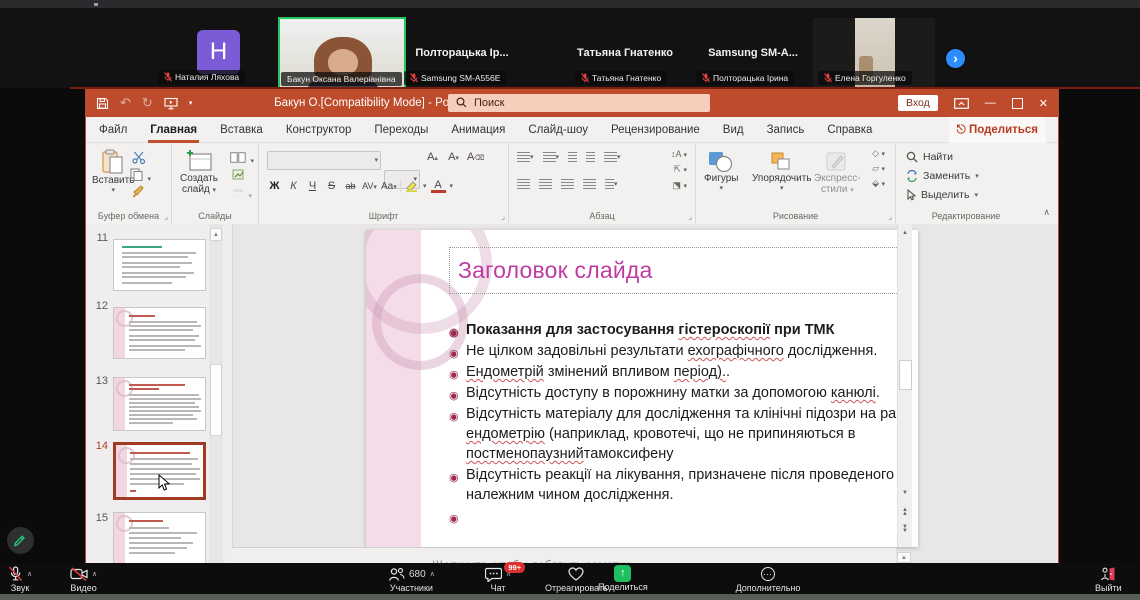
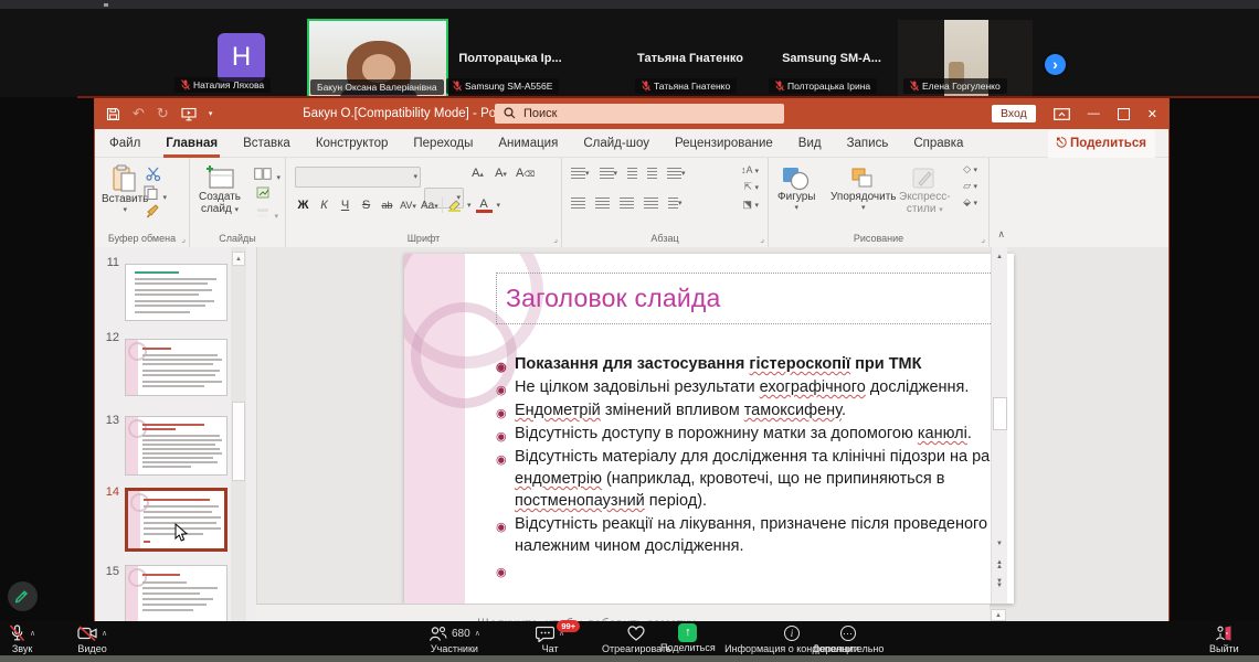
  Н
  Наталия Ляхова
  Бакун Оксана Валеріанівна
  Полторацька Ір...
  Samsung SM-A556E
  Татьяна Гнатенко
  Татьяна Гнатенко
  Samsung SM-A...
  Полторацька Ірина
  Елена Горгуленко
  ›
  ↶
  ↻
  Бакун О.[Compatibility Mode] - Po
  Поиск
  Вход
  —
  ✕
  Файл
  Главная
  Вставка
  Конструктор
  Переходы
  Анимация
  Слайд-шоу
  Рецензирование
  Вид
  Запись
  Справка
  ⎋ Поделиться
  Вставить
  Буфер обмена
  ⌟
  Создать
  слайд
  Слайды
  Ж
  К
  Ч
  S
  ab
  A
  Шрифт
  ⌟
  Абзац
  ⌟
  Фигуры
  Упорядочить
  Экспресс-
  стили
  Рисование
  ⌟
- Найти
- Заменить
- Выделить
- Редактирование
  ∧
  11
  12
  13
  14
  15
  Заголовок слайда
  ◉
  Показання для застосування гістероскопії при ТМК
  ◉
  Не цілком задовільні результати ехографічного дослідження.
  ◉
- Ендометрій змінений впливом період)..
+ Ендометрій змінений впливом тамоксифену.
  ◉
  Відсутність доступу в порожнину матки за допомогою канюлі.
  ◉
- Відсутність матеріалу для дослідження та клінічні підозри на ра ендометрію (наприклад, кровотечі, що не припиняються в постменопаузнийтамоксифену
+ Відсутність матеріалу для дослідження та клінічні підозри на ра ендометрію (наприклад, кровотечі, що не припиняються в постменопаузний період).
  ◉
  Відсутність реакції на лікування, призначене після проведеного належним чином дослідження.
  ◉
  Звук
  Видео
  680
  Участники
  99+
  Чат
  Отреагировать
  ↑
  Поделиться
+ i
+ Информация о конференции
  ⋯
  Дополнительно
  Выйти
